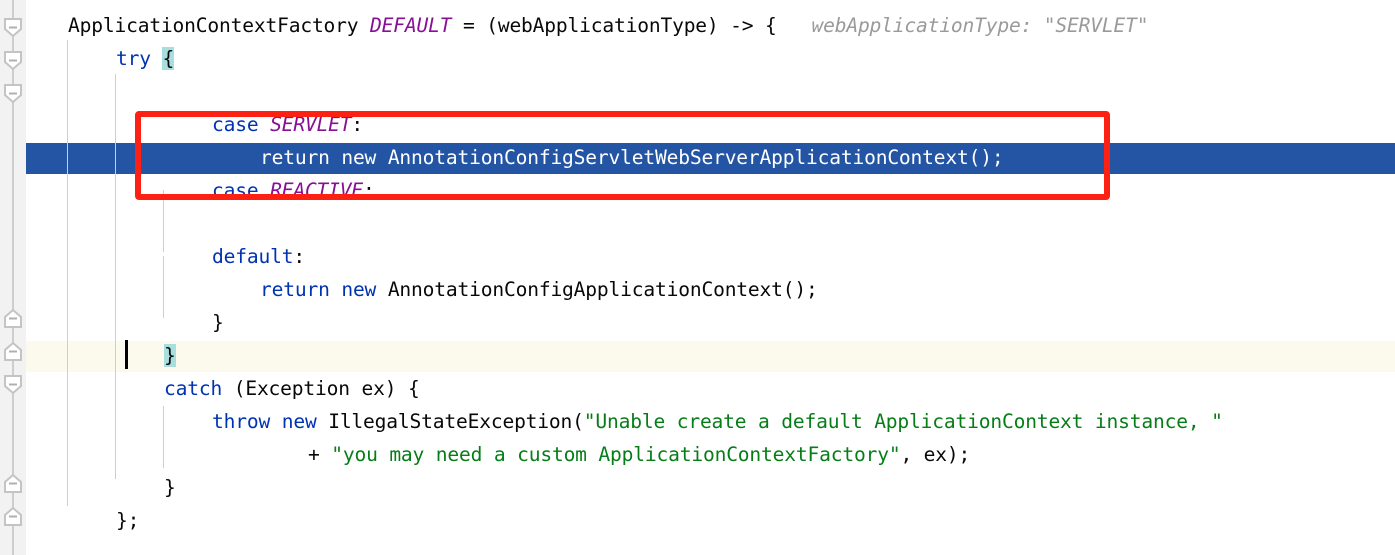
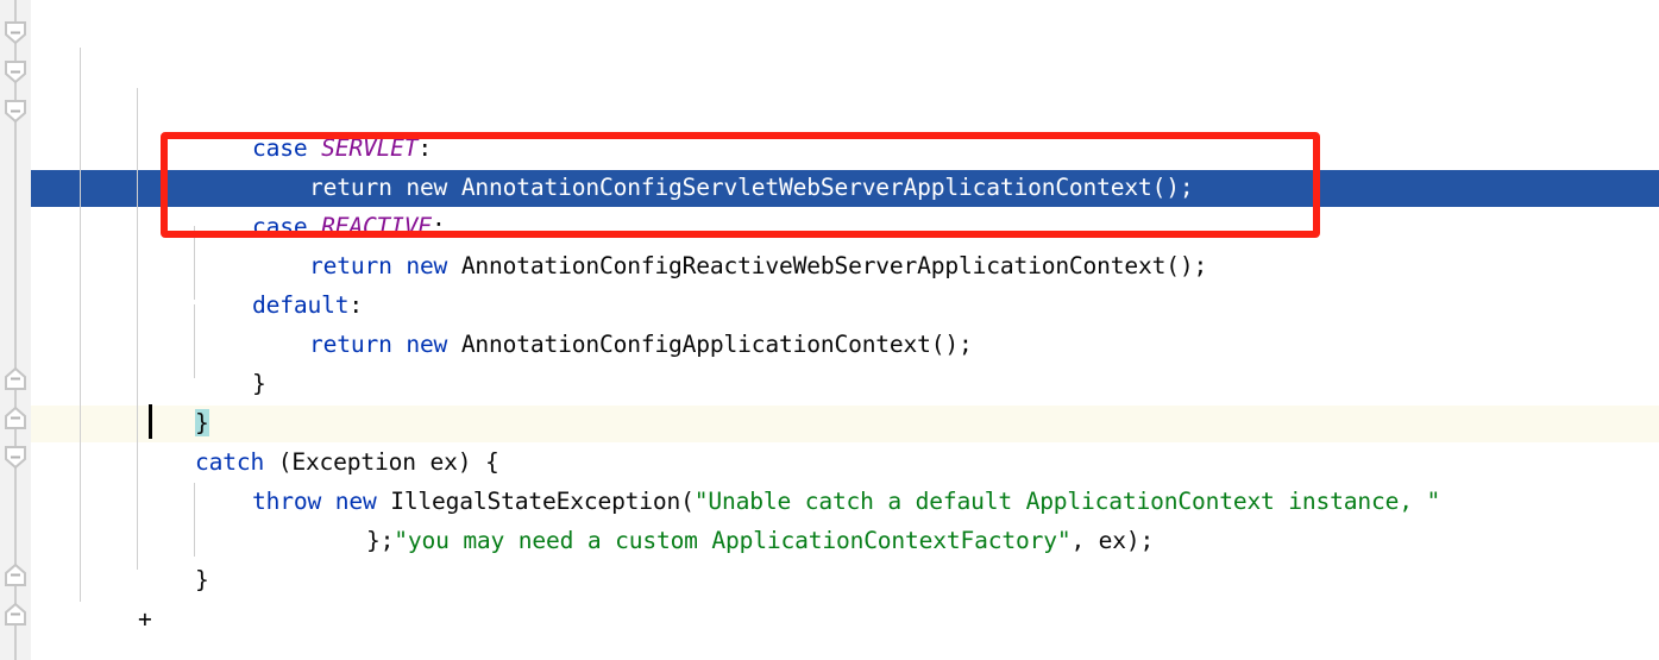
- ApplicationContextFactory DEFAULT = (webApplicationType) -> { webApplicationType: "SERVLET"
- try {
  case SERVLET:
  return new AnnotationConfigServletWebServerApplicationContext();
  case REACTIVE:
+ return new AnnotationConfigReactiveWebServerApplicationContext();
  default:
  return new AnnotationConfigApplicationContext();
  }
  }
  catch (Exception ex) {
- throw new IllegalStateException("Unable create a default ApplicationContext instance, "
+ throw new IllegalStateException("Unable catch a default ApplicationContext instance, "
- + "you may need a custom ApplicationContextFactory", ex);
+ };"you may need a custom ApplicationContextFactory", ex);
  }
- };
+ +
